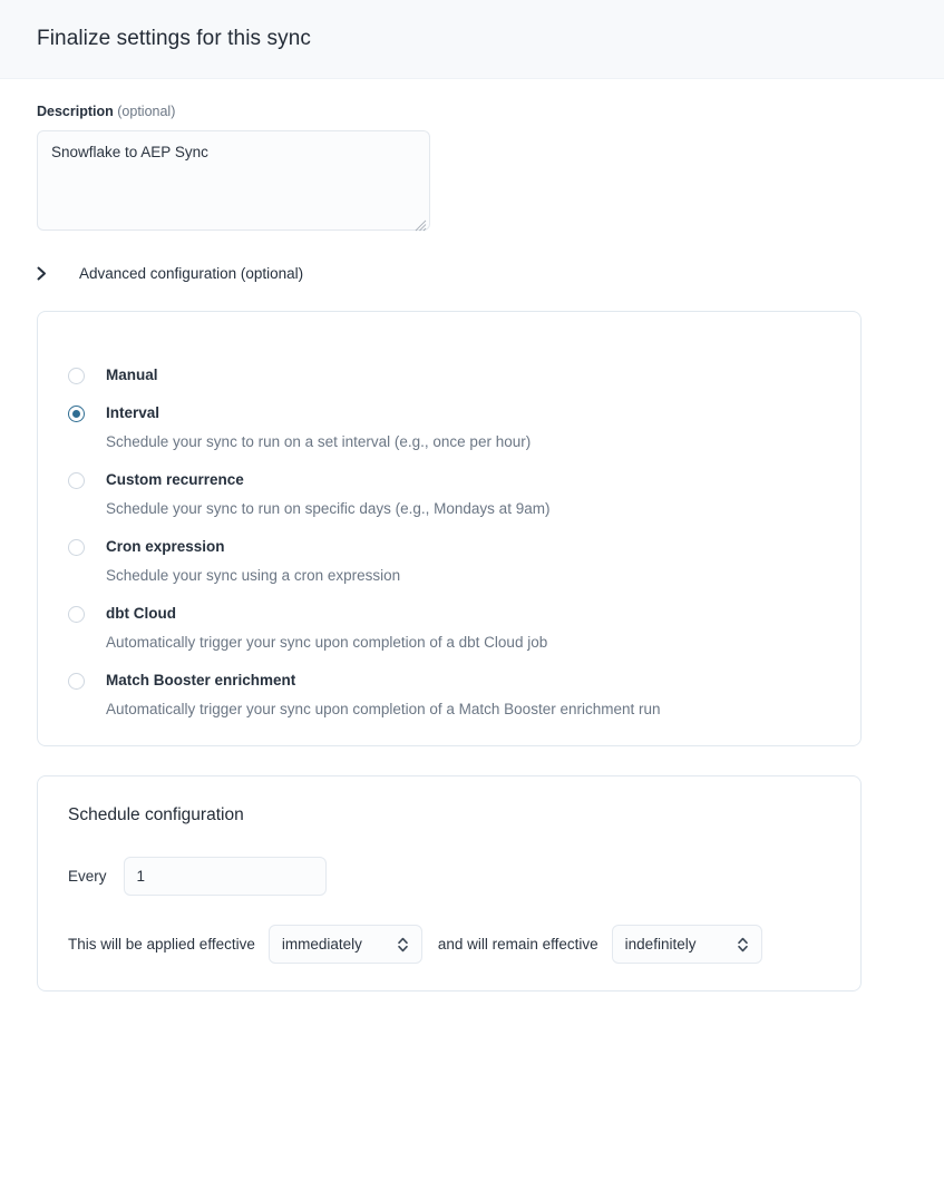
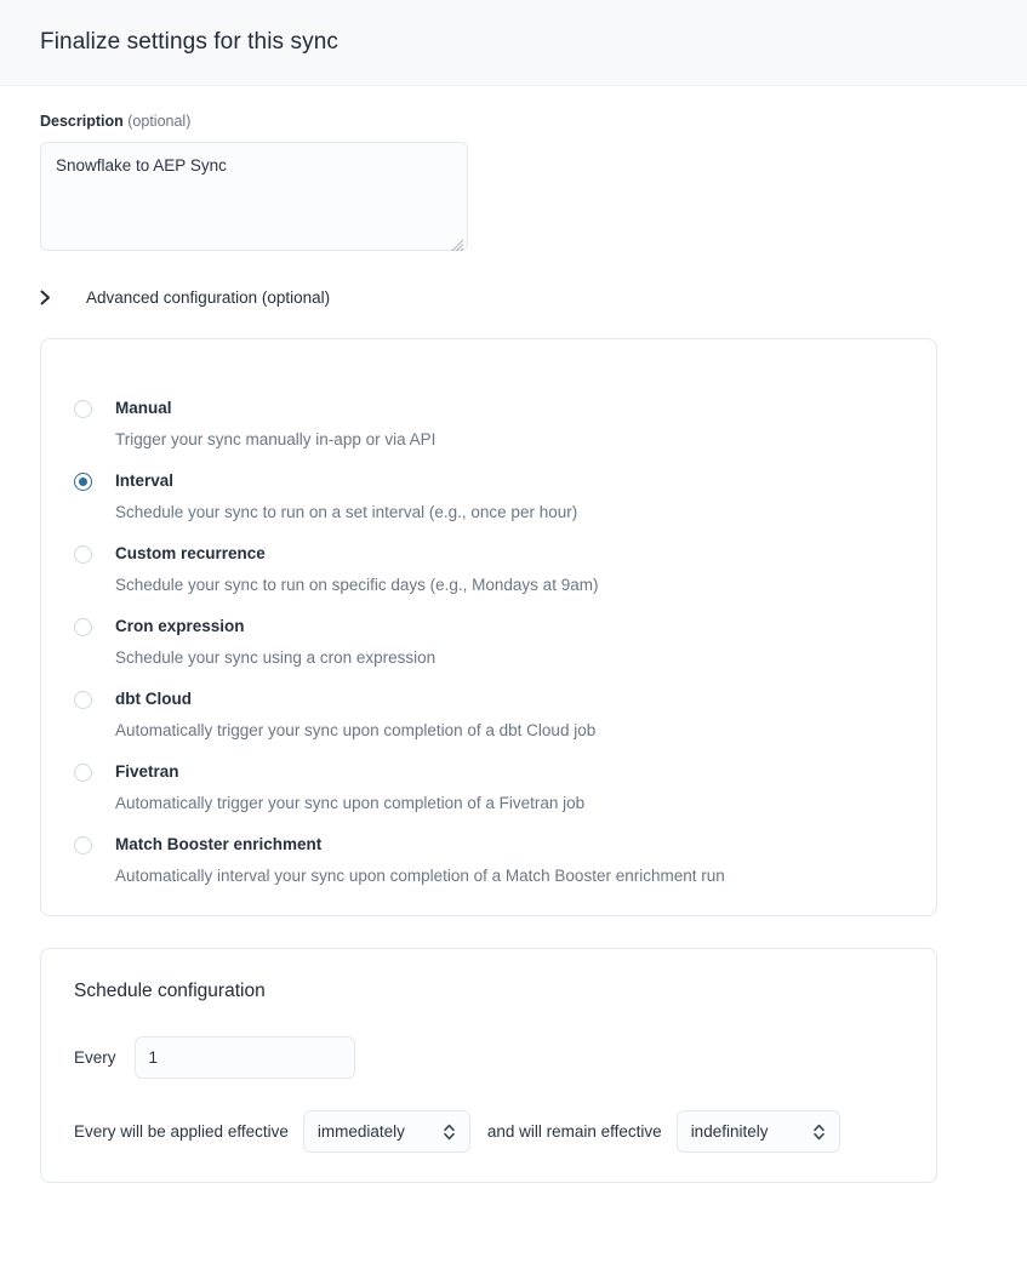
  Finalize settings for this sync
  Description (optional)
  Snowflake to AEP Sync
  Advanced configuration (optional)
  Manual
+ Trigger your sync manually in-app or via API
  Interval
  Schedule your sync to run on a set interval (e.g., once per hour)
  Custom recurrence
  Schedule your sync to run on specific days (e.g., Mondays at 9am)
  Cron expression
  Schedule your sync using a cron expression
  dbt Cloud
  Automatically trigger your sync upon completion of a dbt Cloud job
+ Fivetran
+ Automatically trigger your sync upon completion of a Fivetran job
  Match Booster enrichment
- Automatically trigger your sync upon completion of a Match Booster enrichment run
+ Automatically interval your sync upon completion of a Match Booster enrichment run
  Schedule configuration
  Every
  1
- This will be applied effective
+ Every will be applied effective
  immediately
  and will remain effective
  indefinitely
